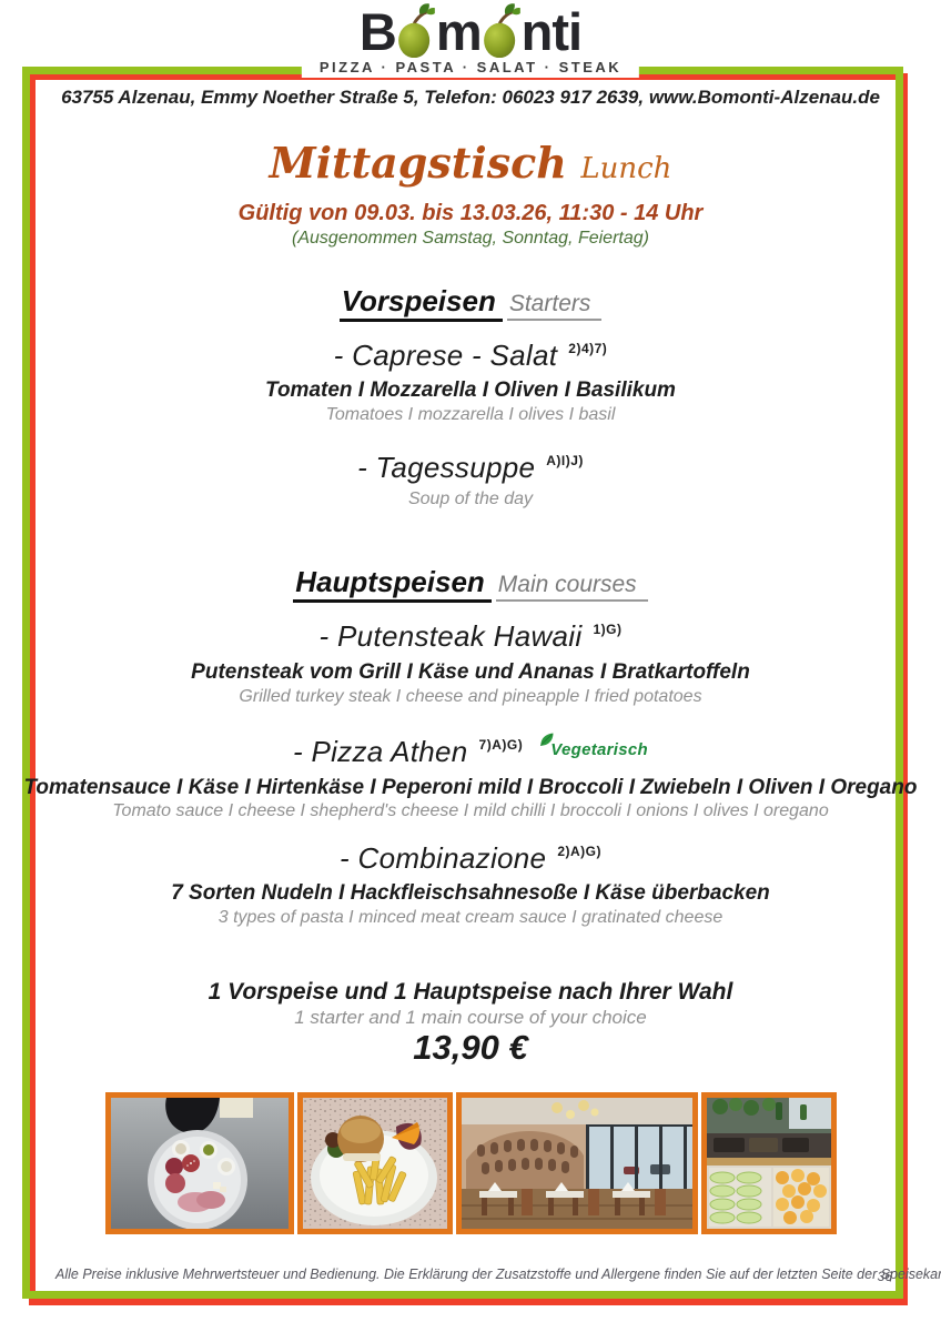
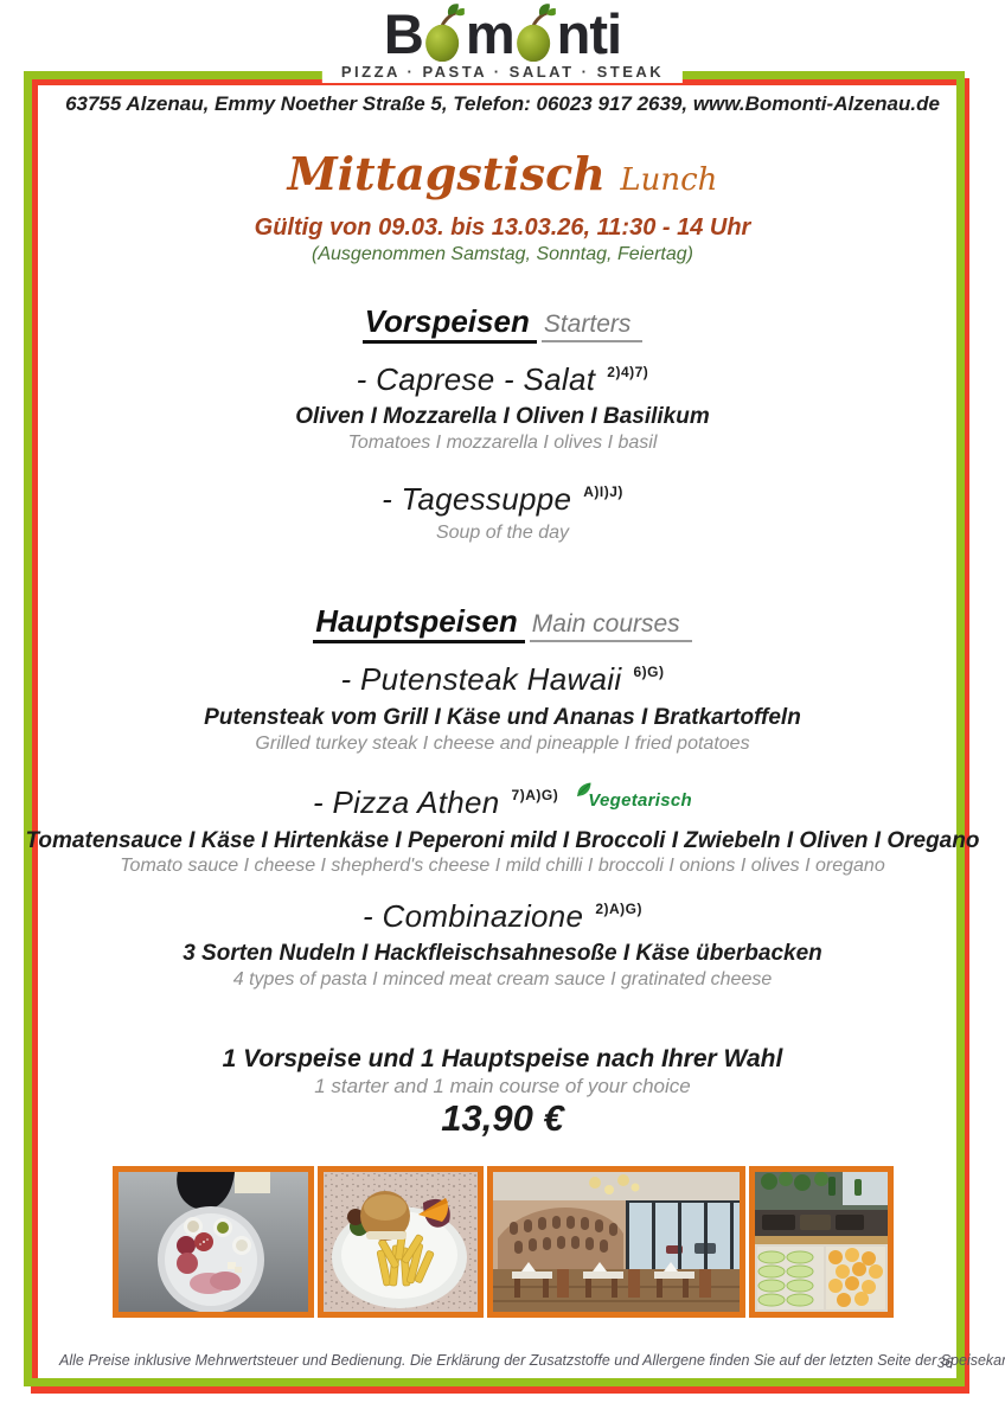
  B
  m
  nti
  PIZZA · PASTA · SALAT · STEAK
  63755 Alzenau, Emmy Noether Straße 5, Telefon: 06023 917 2639, www.Bomonti-Alzenau.de
  Mittagstisch Lunch
  Gültig von 09.03. bis 13.03.26, 11:30 - 14 Uhr
  (Ausgenommen Samstag, Sonntag, Feiertag)
  Vorspeisen Starters
  - Caprese - Salat 2)4)7)
- Tomaten I Mozzarella I Oliven I Basilikum
+ Oliven I Mozzarella I Oliven I Basilikum
  Tomatoes I mozzarella I olives I basil
  - Tagessuppe A)I)J)
  Soup of the day
  Hauptspeisen Main courses
- - Putensteak Hawaii 1)G)
+ - Putensteak Hawaii 6)G)
  Putensteak vom Grill I Käse und Ananas I Bratkartoffeln
  Grilled turkey steak I cheese and pineapple I fried potatoes
  - Pizza Athen 7)A)G) Vegetarisch
  Tomatensauce I Käse I Hirtenkäse I Peperoni mild I Broccoli I Zwiebeln I Oliven I Oregano
  Tomato sauce I cheese I shepherd's cheese I mild chilli I broccoli I onions I olives I oregano
  - Combinazione 2)A)G)
- 7 Sorten Nudeln I Hackfleischsahnesoße I Käse überbacken
+ 3 Sorten Nudeln I Hackfleischsahnesoße I Käse überbacken
- 3 types of pasta I minced meat cream sauce I gratinated cheese
+ 4 types of pasta I minced meat cream sauce I gratinated cheese
  1 Vorspeise und 1 Hauptspeise nach Ihrer Wahl
  1 starter and 1 main course of your choice
  13,90 €
  Alle Preise inklusive Mehrwertsteuer und Bedienung. Die Erklärung der Zusatzstoffe und Allergene finden Sie auf der letzten Seite der Speisekar
  36
